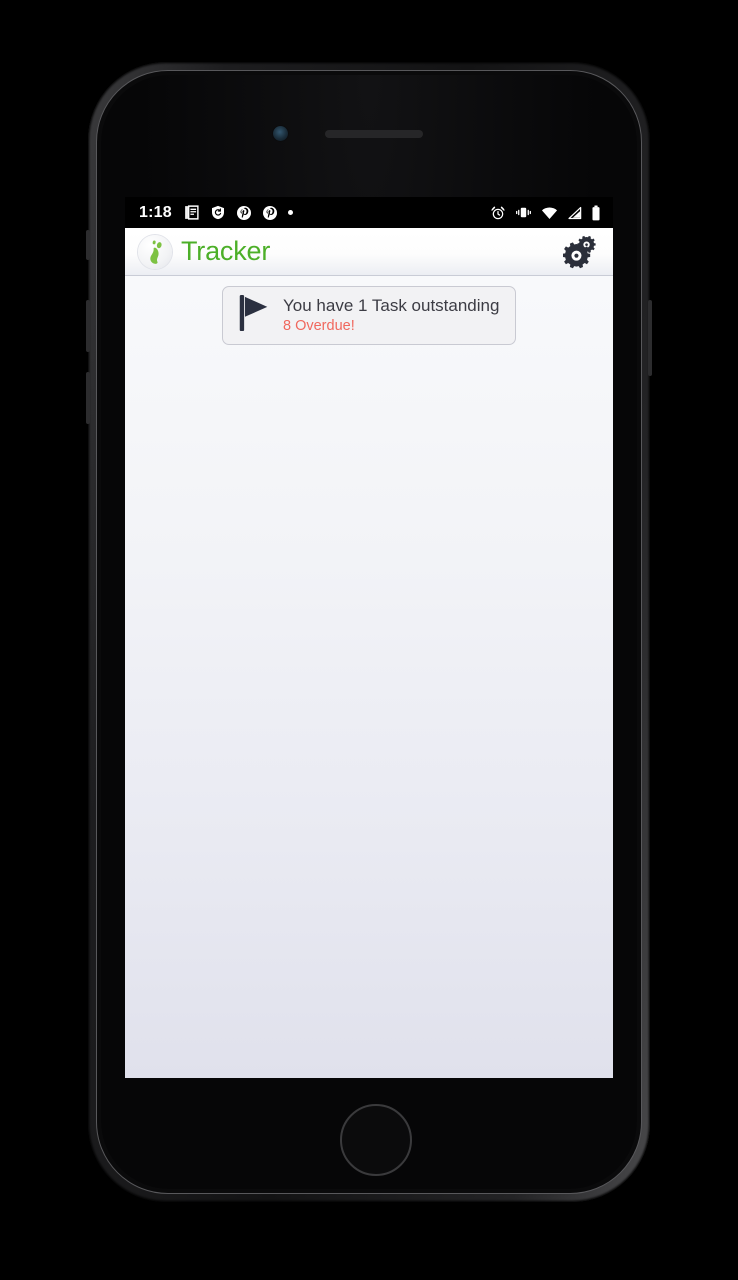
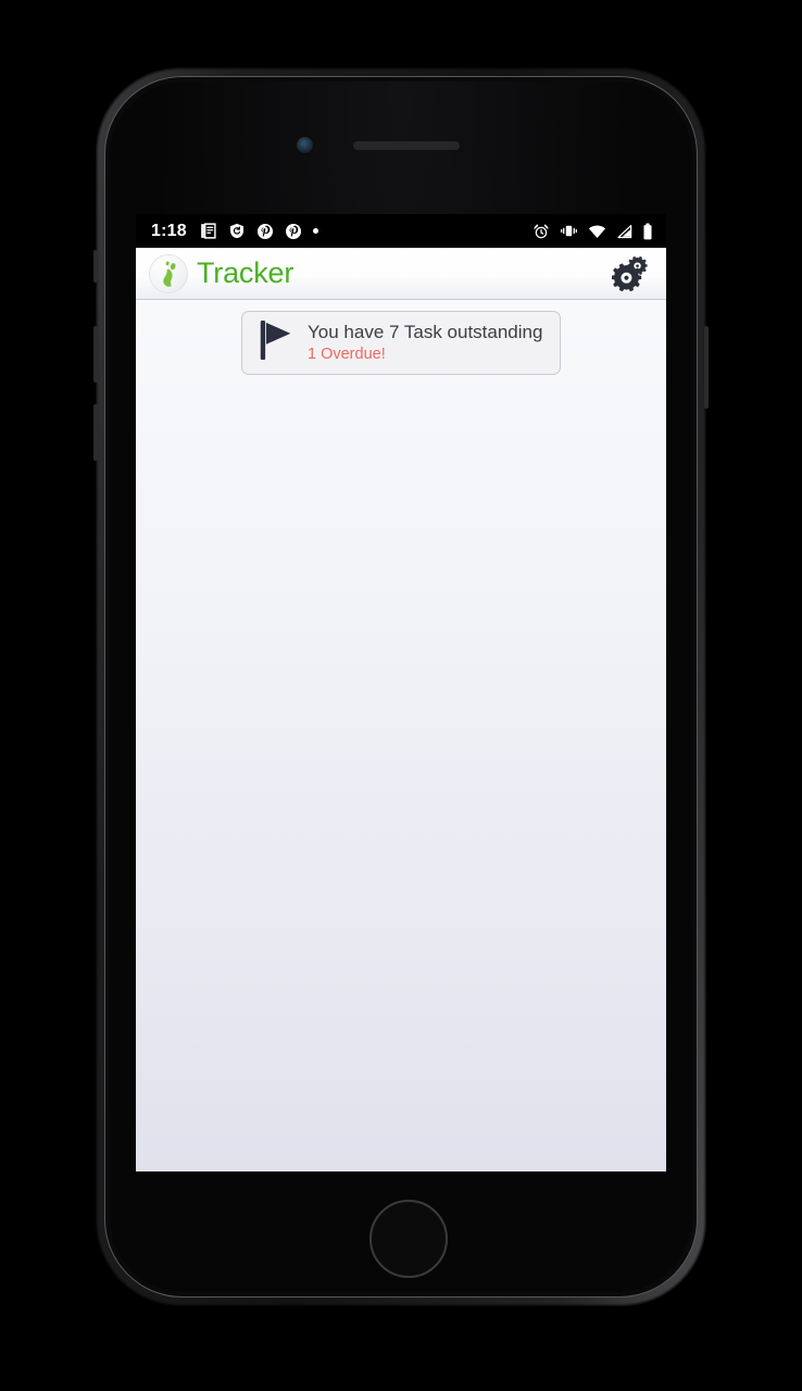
  1:18
  Tracker
- You have 1 Task outstanding
+ You have 7 Task outstanding
- 8 Overdue!
+ 1 Overdue!
